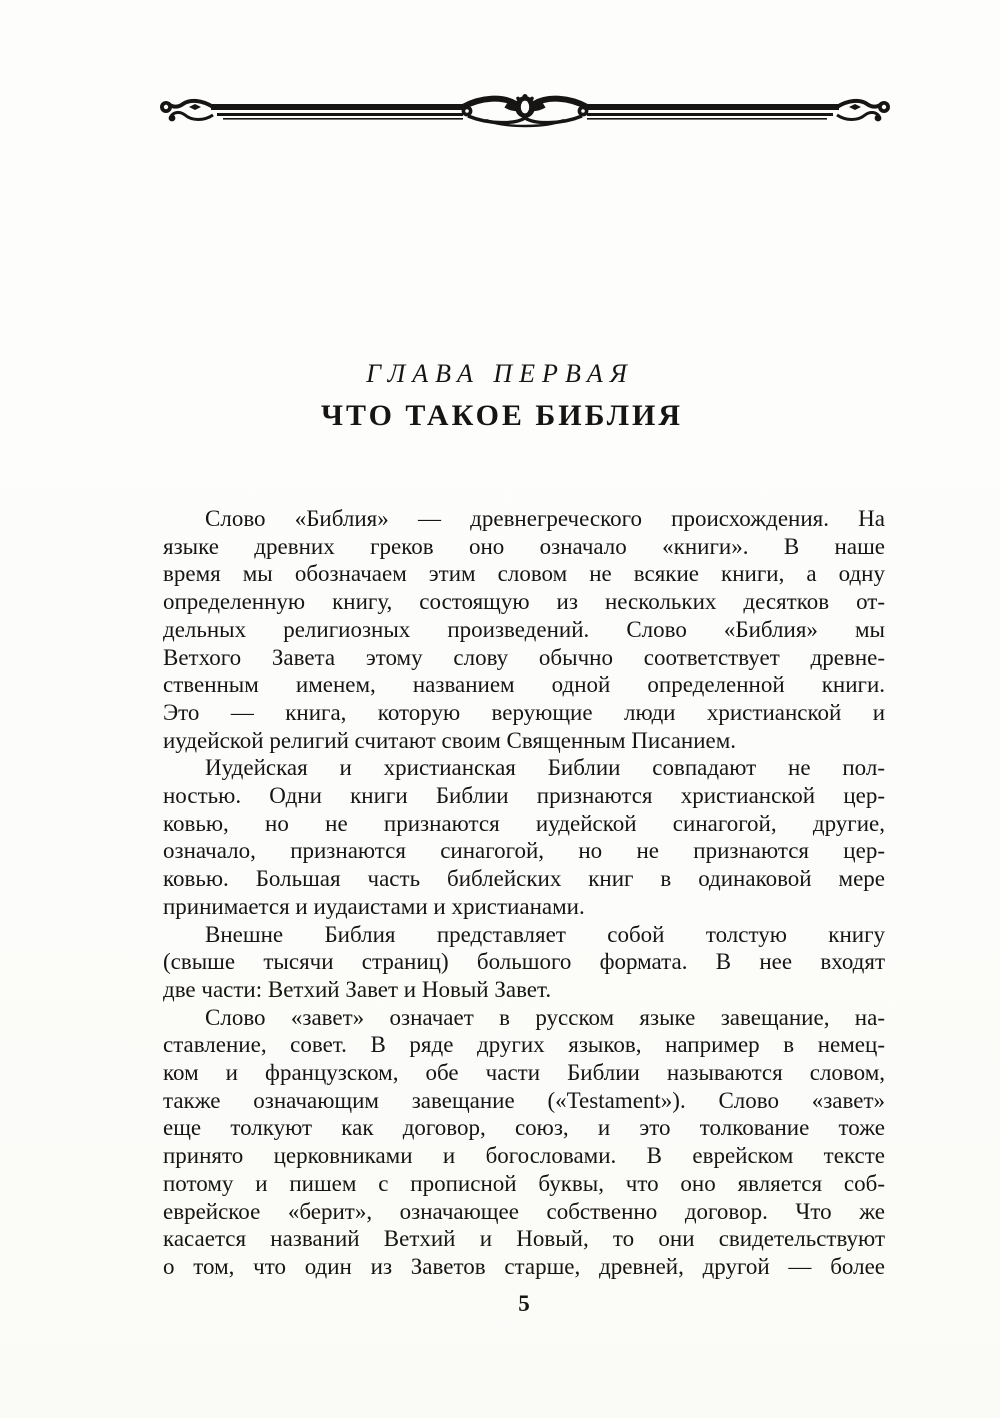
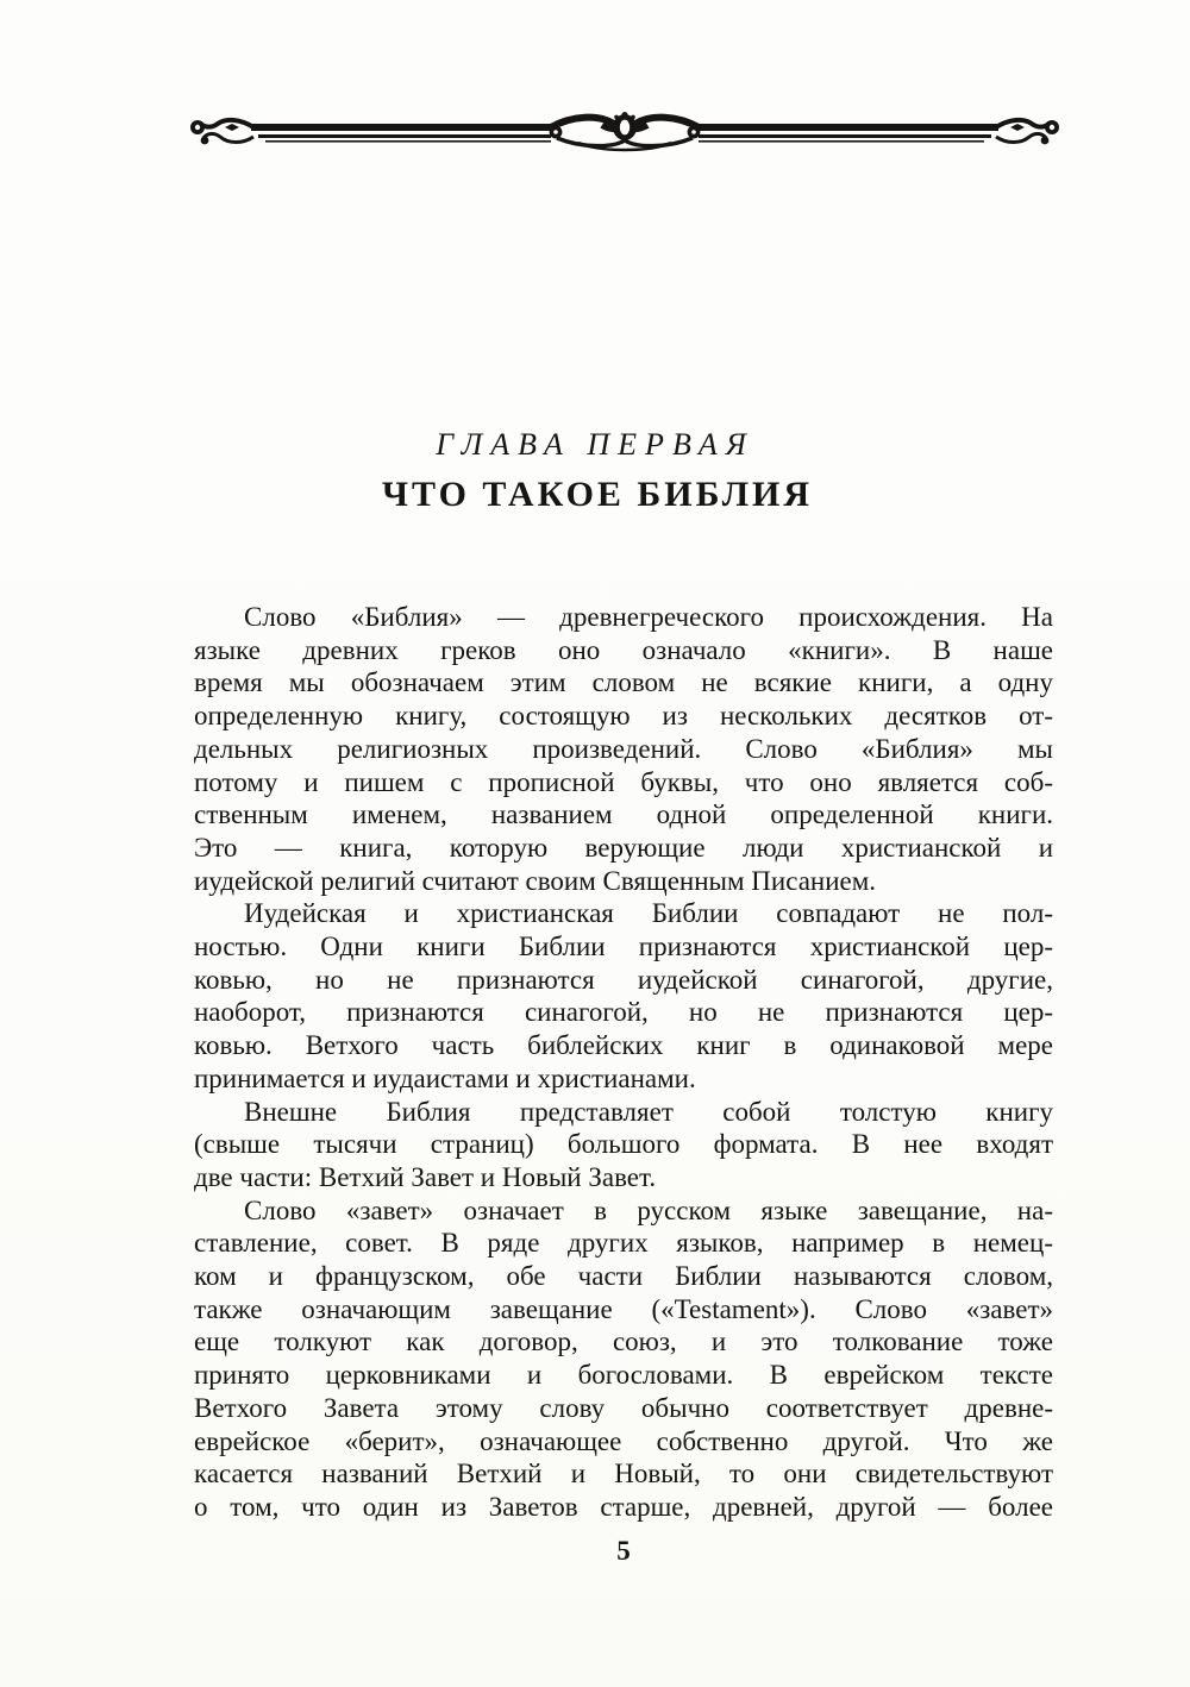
  ГЛАВА ПЕРВАЯ
  ЧТО ТАКОЕ БИБЛИЯ
  Слово «Библия» — древнегреческого происхождения. На
  языке древних греков оно означало «книги». В наше
  время мы обозначаем этим словом не всякие книги, а одну
  определенную книгу, состоящую из нескольких десятков от-
  дельных религиозных произведений. Слово «Библия» мы
- Ветхого Завета этому слову обычно соответствует древне-
+ потому и пишем с прописной буквы, что оно является соб-
  ственным именем, названием одной определенной книги.
  Это — книга, которую верующие люди христианской и
  иудейской религий считают своим Священным Писанием.
  Иудейская и христианская Библии совпадают не пол-
  ностью. Одни книги Библии признаются христианской цер-
  ковью, но не признаются иудейской синагогой, другие,
- означало, признаются синагогой, но не признаются цер-
+ наоборот, признаются синагогой, но не признаются цер-
- ковью. Большая часть библейских книг в одинаковой мере
+ ковью. Ветхого часть библейских книг в одинаковой мере
  принимается и иудаистами и христианами.
  Внешне Библия представляет собой толстую книгу
  (свыше тысячи страниц) большого формата. В нее входят
  две части: Ветхий Завет и Новый Завет.
  Слово «завет» означает в русском языке завещание, на-
  ставление, совет. В ряде других языков, например в немец-
  ком и французском, обе части Библии называются словом,
  также означающим завещание («Testament»). Слово «завет»
  еще толкуют как договор, союз, и это толкование тоже
  принято церковниками и богословами. В еврейском тексте
- потому и пишем с прописной буквы, что оно является соб-
+ Ветхого Завета этому слову обычно соответствует древне-
- еврейское «берит», означающее собственно договор. Что же
+ еврейское «берит», означающее собственно другой. Что же
  касается названий Ветхий и Новый, то они свидетельствуют
  о том, что один из Заветов старше, древней, другой — более
  5
